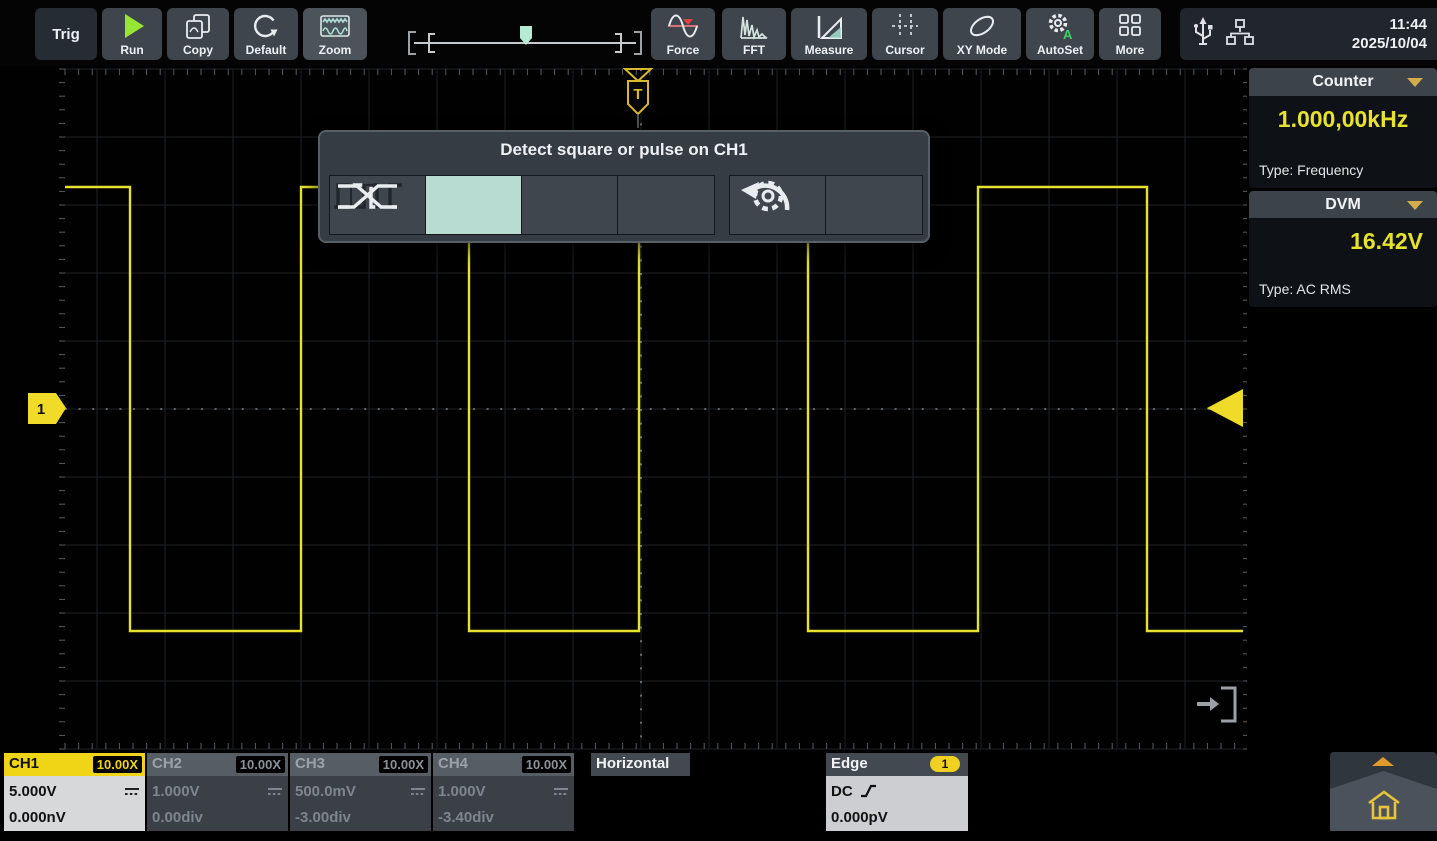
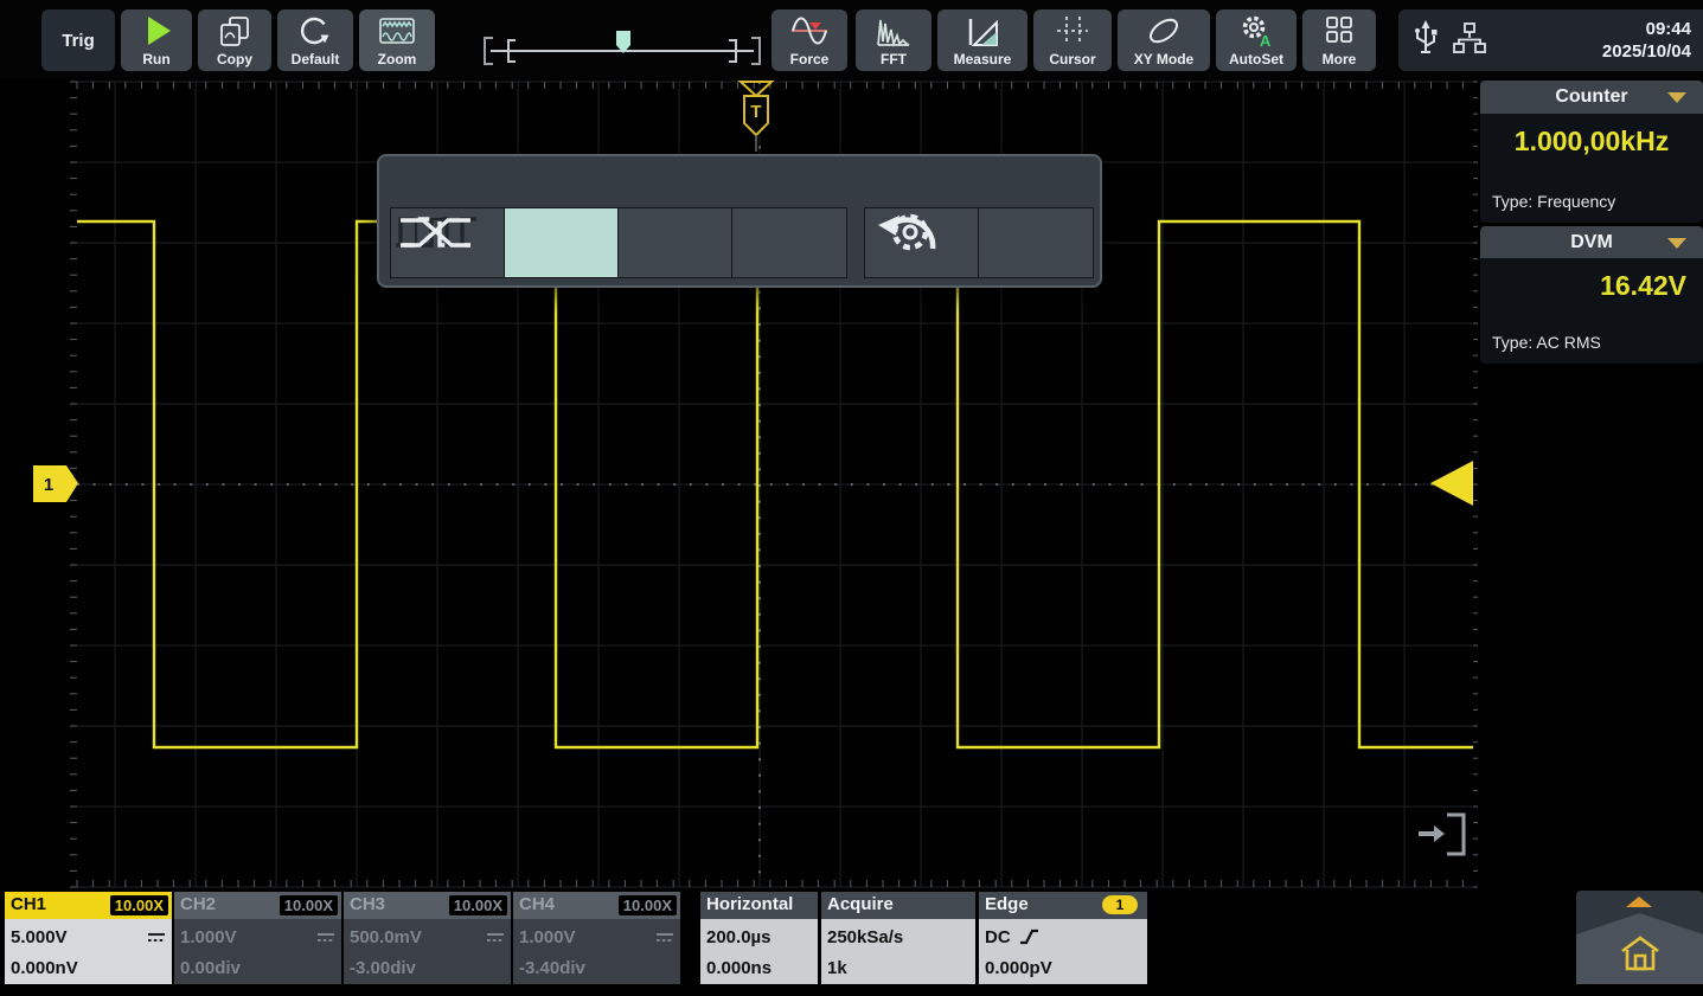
  Trig
  Run
  Copy
  Default
  Zoom
  Force
  FFT
  Measure
  Cursor
  XY Mode
  A
  AutoSet
  More
- 11:44
+ 09:44
  2025/10/04
  T
  1
- Detect square or pulse on CH1
  Counter
  1.000,00kHz
  Type: Frequency
  DVM
  16.42V
  Type: AC RMS
  CH1
  10.00X
  5.000V
  0.000nV
  CH2
  10.00X
  1.000V
  0.00div
  CH3
  10.00X
  500.0mV
  -3.00div
  CH4
  10.00X
  1.000V
  -3.40div
  Horizontal
+ 200.0µs
+ 0.000ns
+ Acquire
+ 250kSa/s
+ 1k
  Edge
  1
  DC
  0.000pV
